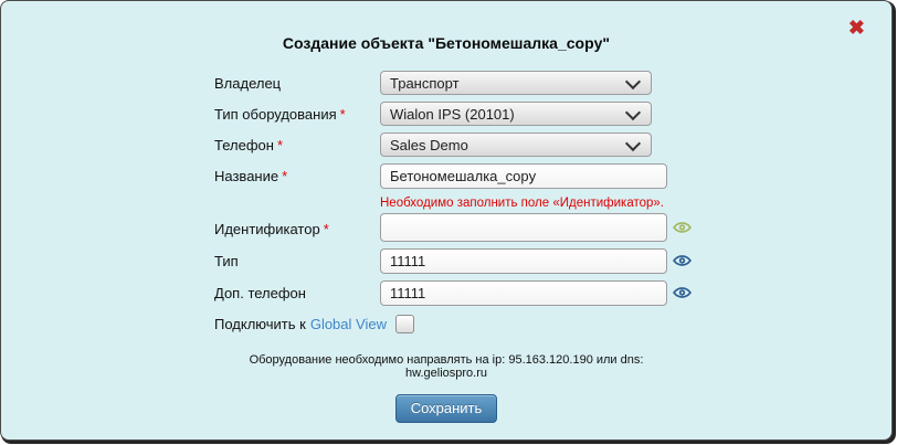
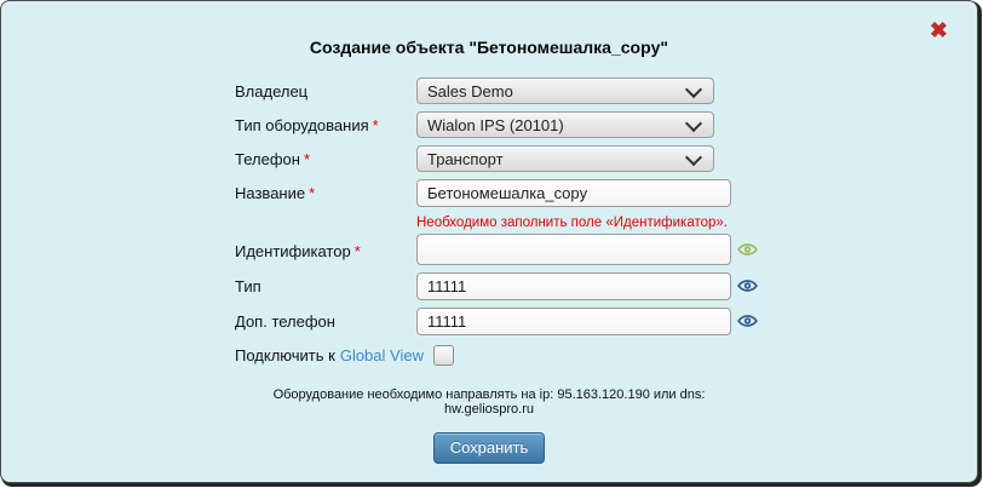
  ✖
  Создание объекта "Бетономешалка_copy"
  Владелец
- Транспорт
+ Sales Demo
  Тип оборудования *
  Wialon IPS (20101)
  Телефон *
- Sales Demo
+ Транспорт
  Название *
  Бетономешалка_copy
  Идентификатор *
  Необходимо заполнить поле «Идентификатор».
  Тип
  11111
  Доп. телефон
  11111
  Подключить к
  Global View
  Оборудование необходимо направлять на ip: 95.163.120.190 или dns: hw.geliospro.ru
  Сохранить
